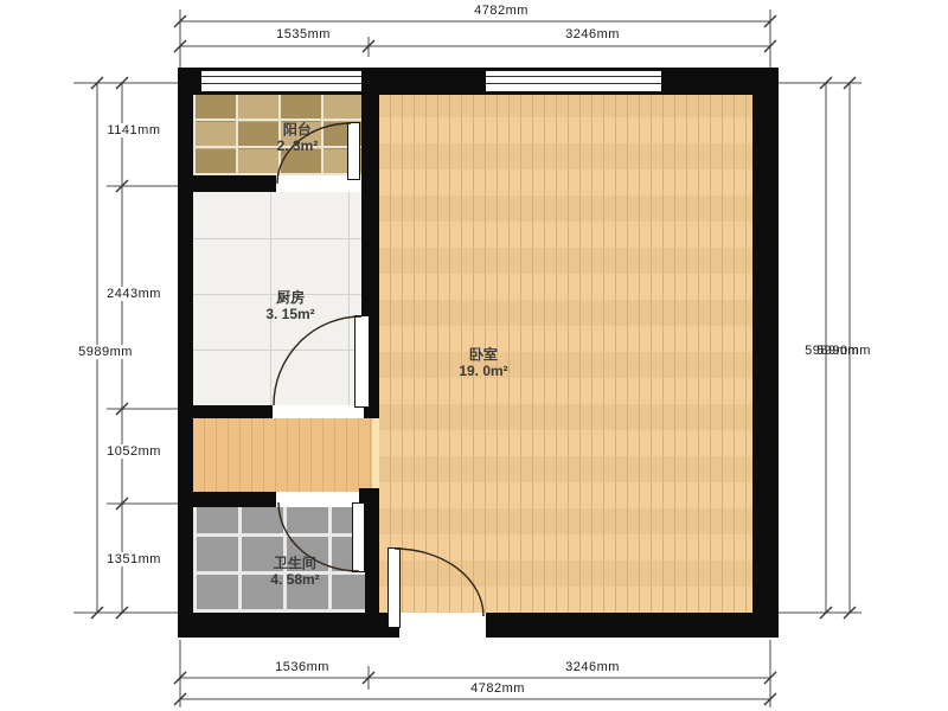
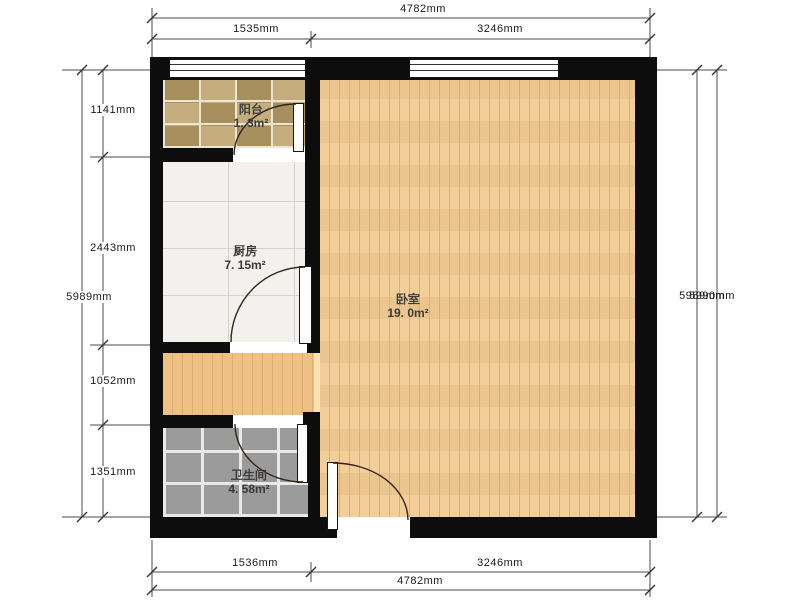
  4782mm
  1535mm
  3246mm
  1536mm
  3246mm
  4782mm
  5989mm
  1141mm
  2443mm
  1052mm
  1351mm
  5989mm
  5990mm
  阳台
- 2. 3m²
+ 1. 3m²
  厨房
- 3. 15m²
+ 7. 15m²
  卧室
  19. 0m²
  卫生间
  4. 58m²
